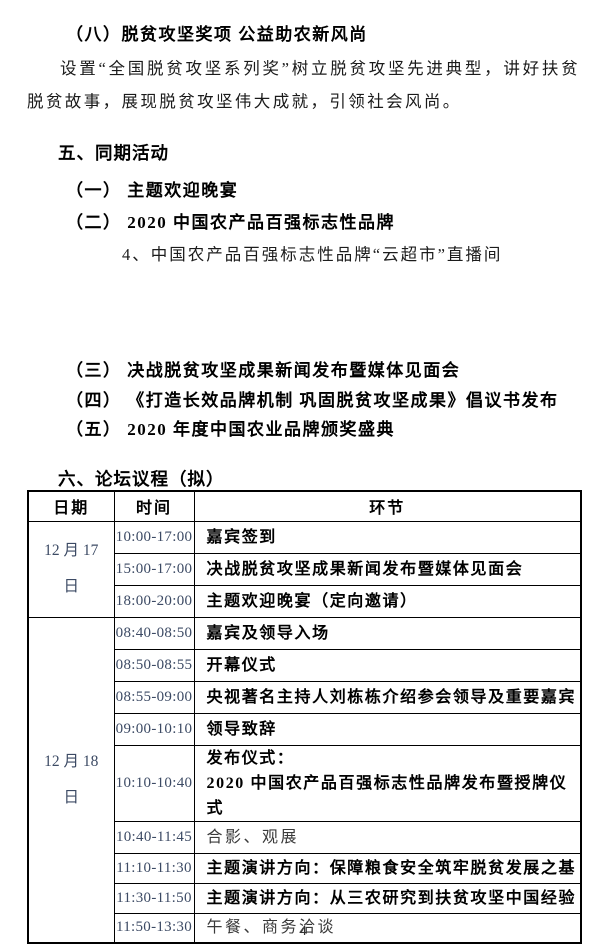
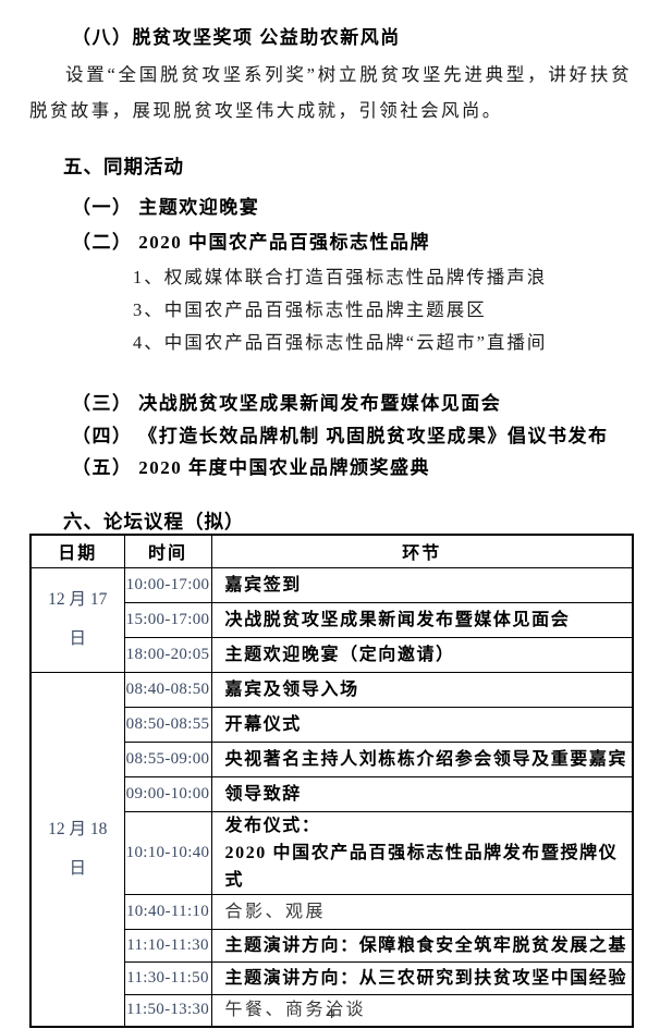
  （八）脱贫攻坚奖项 公益助农新风尚
  设置“全国脱贫攻坚系列奖”树立脱贫攻坚先进典型，讲好扶贫脱贫故事，展现脱贫攻坚伟大成就，引领社会风尚。
  五、同期活动
  （一） 主题欢迎晚宴
  （二） 2020 中国农产品百强标志性品牌
+ 1、权威媒体联合打造百强标志性品牌传播声浪
+ 3、中国农产品百强标志性品牌主题展区
  4、中国农产品百强标志性品牌“云超市”直播间
  （三） 决战脱贫攻坚成果新闻发布暨媒体见面会
  （四） 《打造长效品牌机制 巩固脱贫攻坚成果》倡议书发布
  （五） 2020 年度中国农业品牌颁奖盛典
  六、论坛议程（拟）
  日期	时间	环节
  12 月 17 日	10:00-17:00	嘉宾签到
  15:00-17:00	决战脱贫攻坚成果新闻发布暨媒体见面会
- 18:00-20:00	主题欢迎晚宴（定向邀请）
+ 18:00-20:05	主题欢迎晚宴（定向邀请）
  12 月 18 日	08:40-08:50	嘉宾及领导入场
  08:50-08:55	开幕仪式
  08:55-09:00	央视著名主持人刘栋栋介绍参会领导及重要嘉宾
- 09:00-10:10	领导致辞
+ 09:00-10:00	领导致辞
  10:10-10:40	发布仪式： 2020 中国农产品百强标志性品牌发布暨授牌仪式
- 10:40-11:45	合影、观展
+ 10:40-11:10	合影、观展
  11:10-11:30	主题演讲方向：保障粮食安全筑牢脱贫发展之基
  11:30-11:50	主题演讲方向：从三农研究到扶贫攻坚中国经验
  11:50-13:30	午餐、商务洽谈
  4
